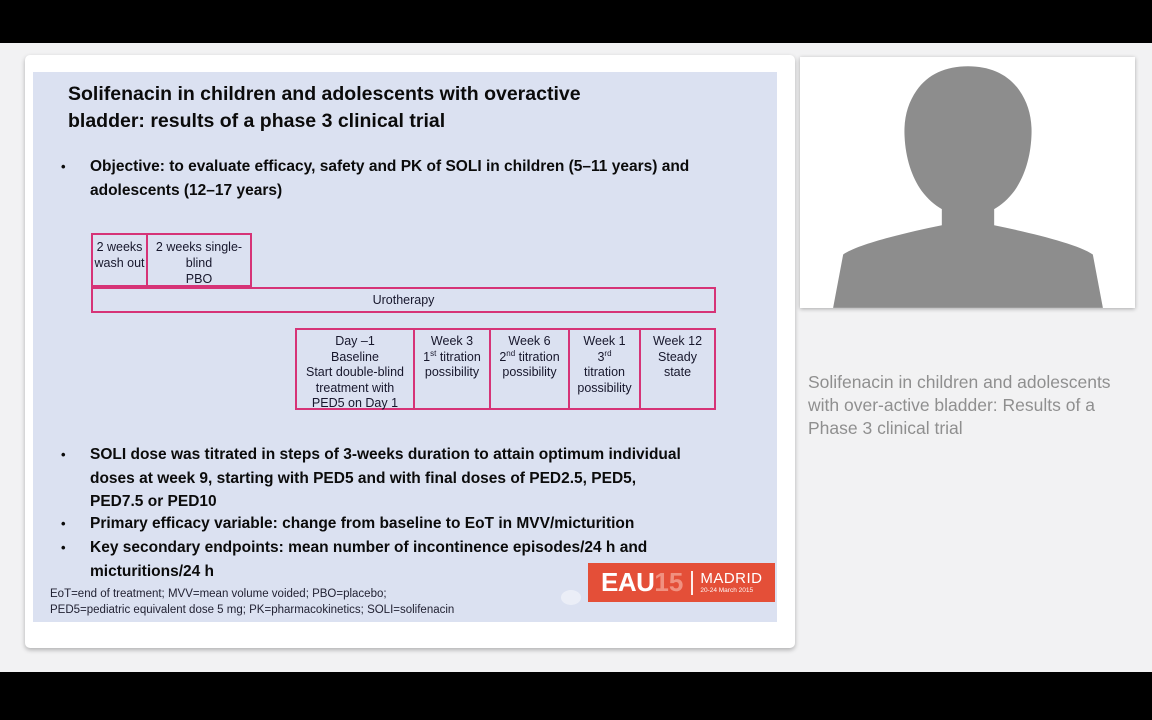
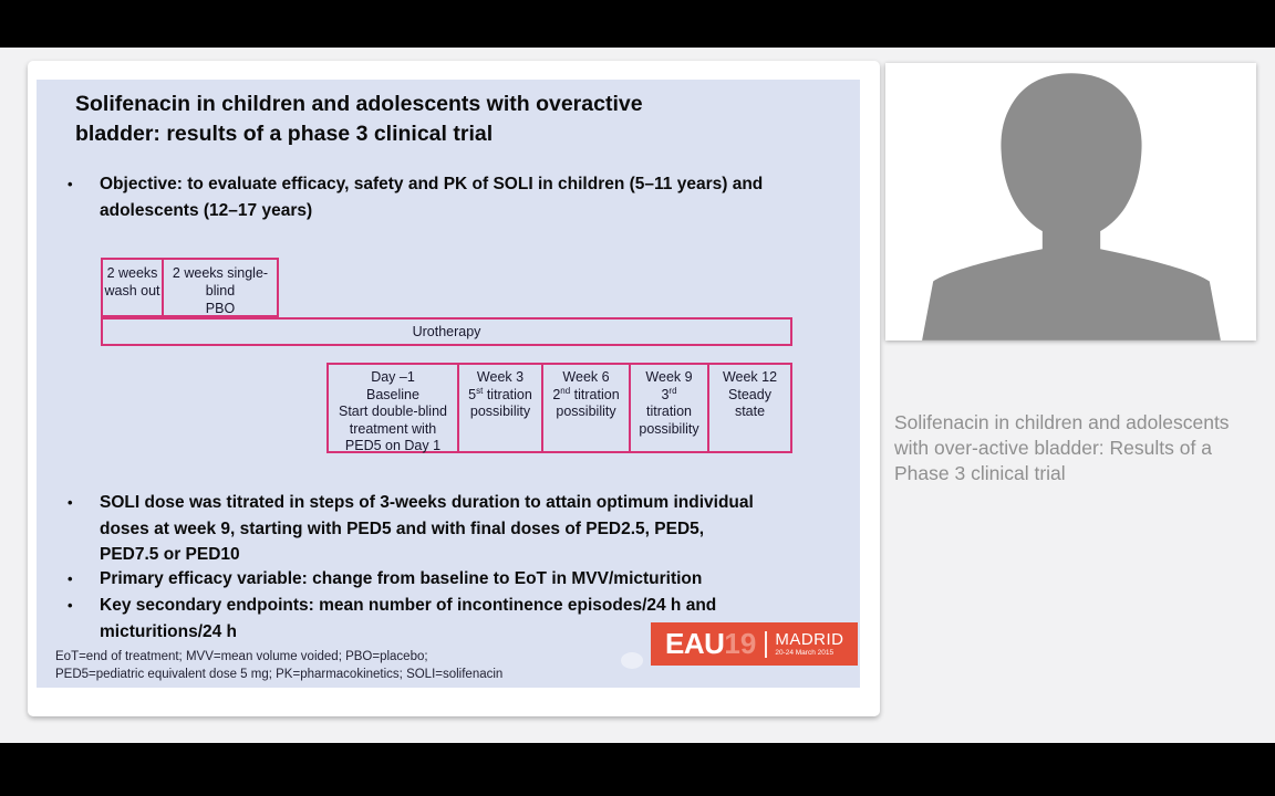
  Solifenacin in children and adolescents with overactive
  bladder: results of a phase 3 clinical trial
  •
  Objective: to evaluate efficacy, safety and PK of SOLI in children (5–11 years) and
  adolescents (12–17 years)
  2 weeks
  wash out
  2 weeks single-blind
  PBO
  Urotherapy
  Day –1
  Baseline
  Start double-blind
  treatment with
  PED5 on Day 1
  Week 3
- 1st titration
+ 5st titration
  possibility
  Week 6
  2nd titration
  possibility
- Week 1
+ Week 9
  3rd
  titration
  possibility
  Week 12
  Steady
  state
  •
  SOLI dose was titrated in steps of 3-weeks duration to attain optimum individual
  doses at week 9, starting with PED5 and with final doses of PED2.5, PED5,
  PED7.5 or PED10
  •
  Primary efficacy variable: change from baseline to EoT in MVV/micturition
  •
  Key secondary endpoints: mean number of incontinence episodes/24 h and
  micturitions/24 h
  EoT=end of treatment; MVV=mean volume voided; PBO=placebo;
  PED5=pediatric equivalent dose 5 mg; PK=pharmacokinetics; SOLI=solifenacin
  EAU
- 15
+ 19
  MADRID
  Solifenacin in children and adolescents
  with over-active bladder: Results of a
  Phase 3 clinical trial
